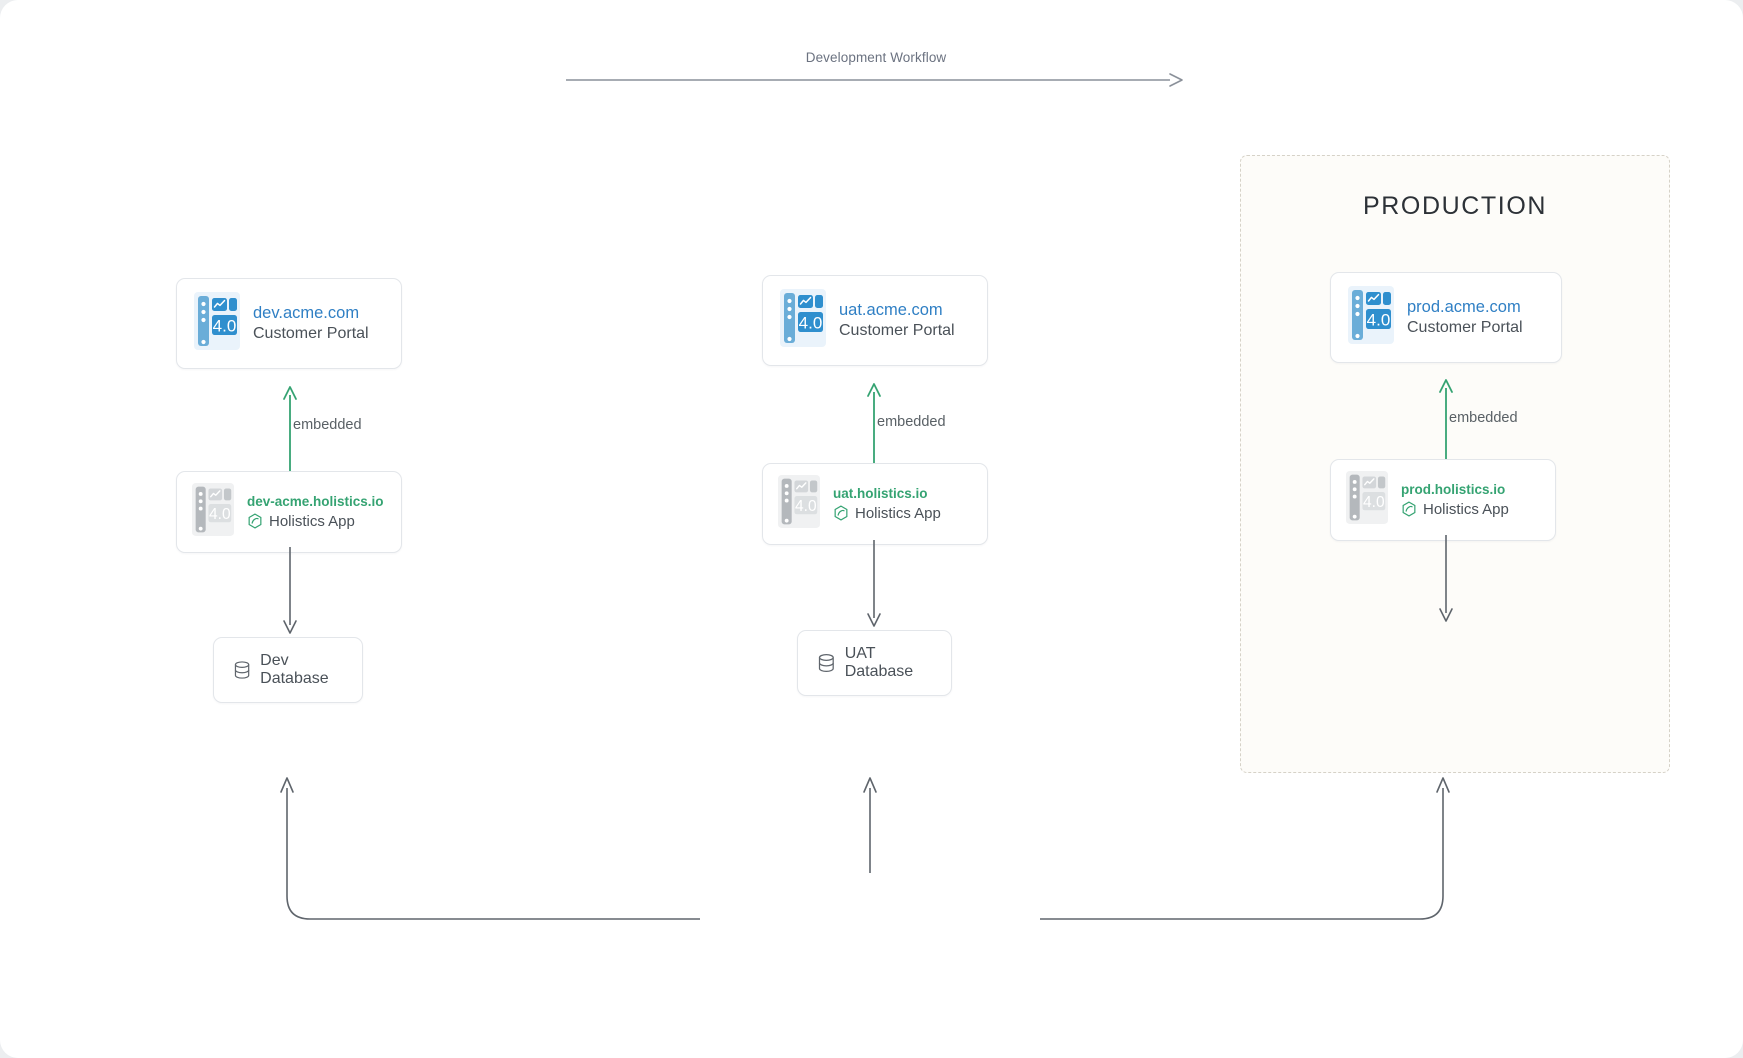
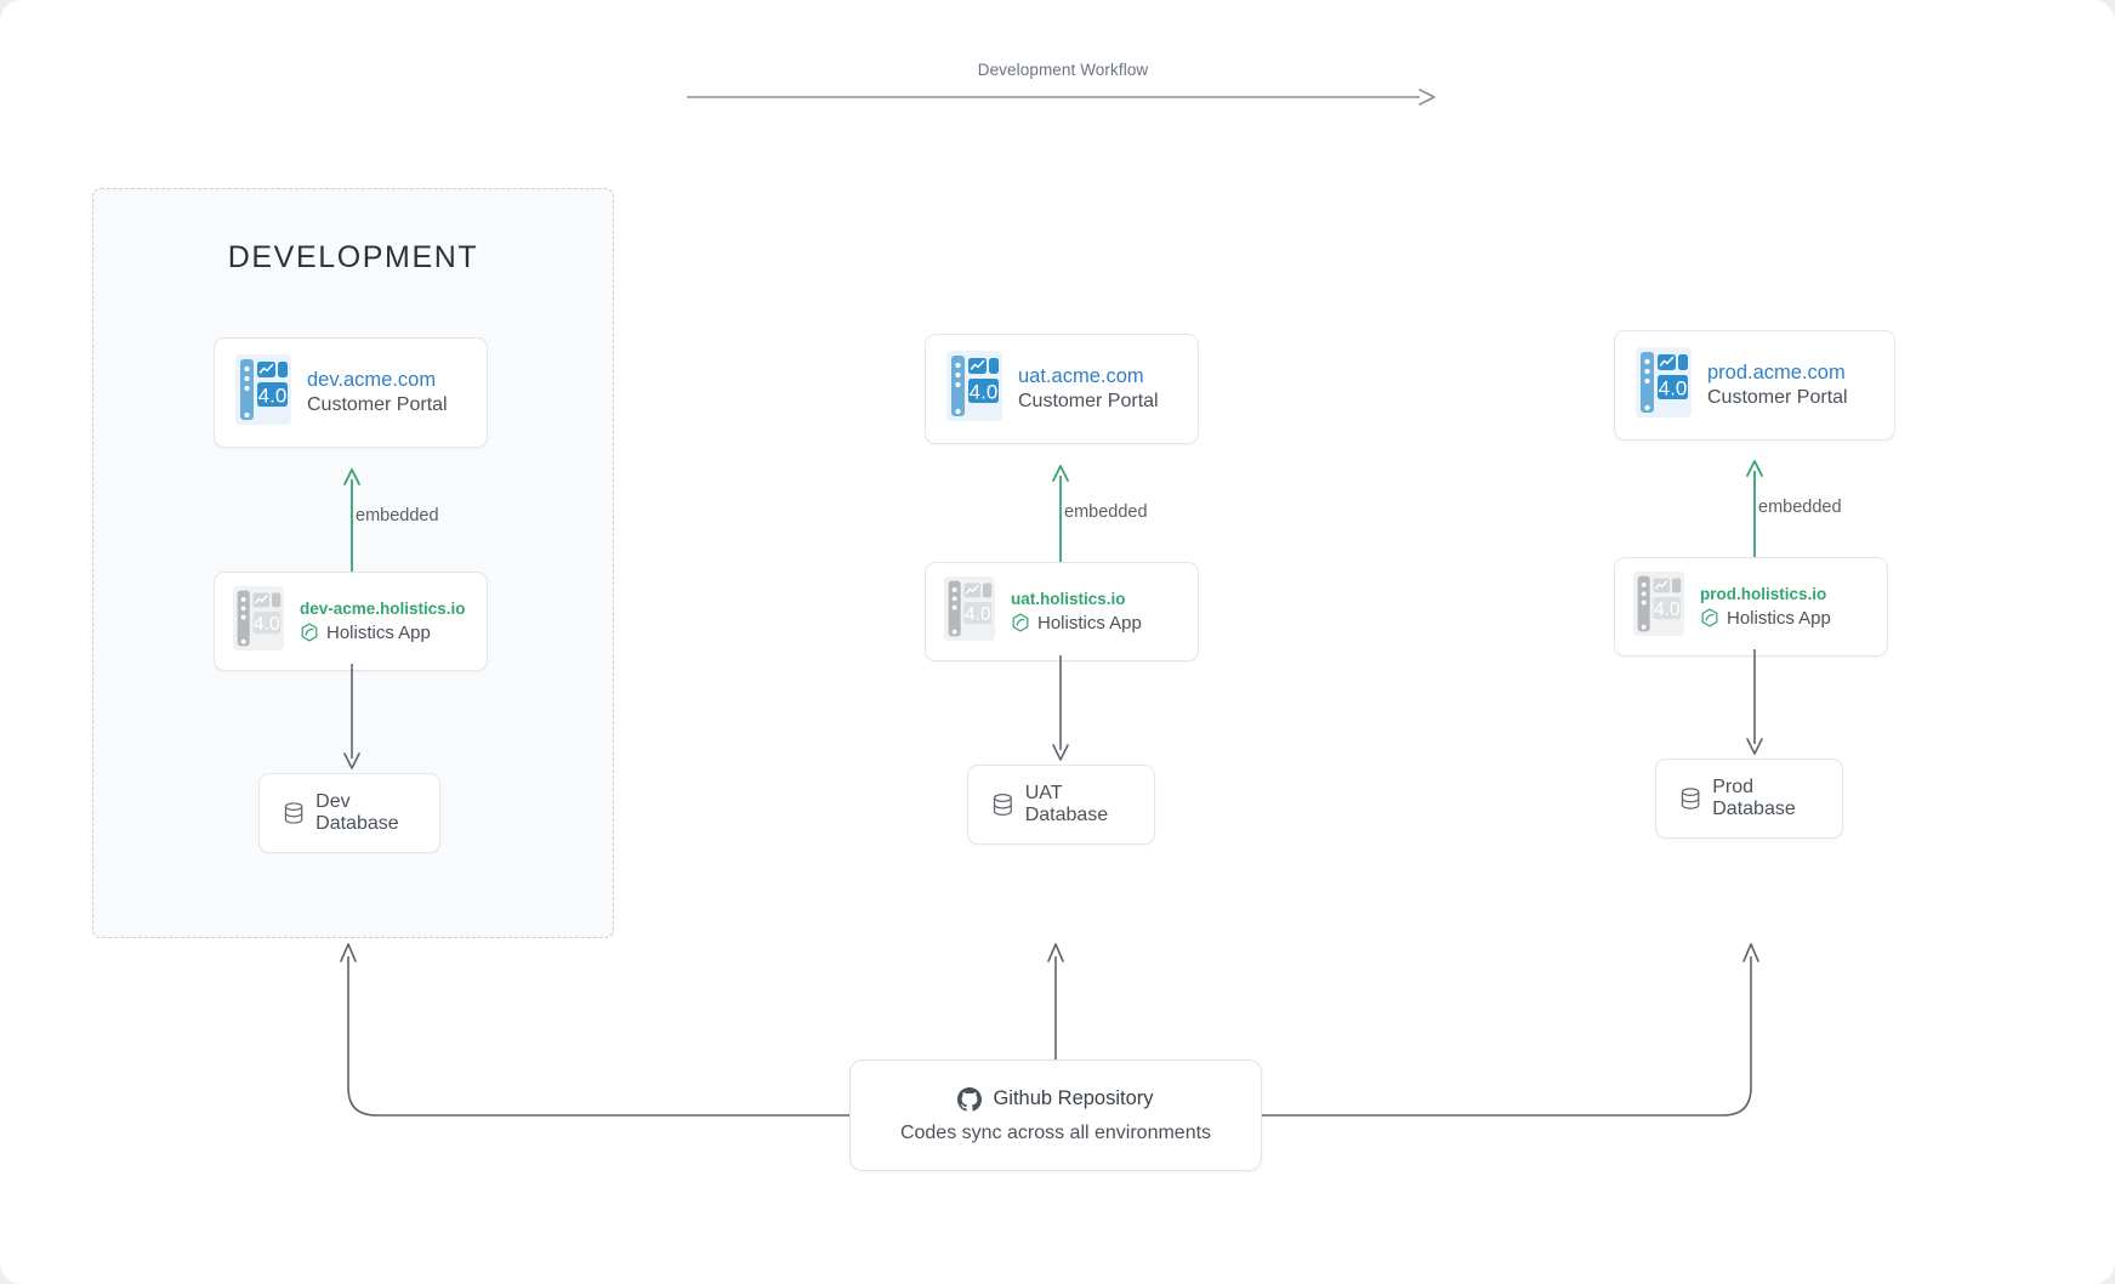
  Development Workflow
+ DEVELOPMENT
  4.0
  dev.acme.com
  Customer Portal
  embedded
  4.0
  dev-acme.holistics.io
  Holistics App
  Dev Database
  4.0
  uat.acme.com
  Customer Portal
  embedded
  4.0
  uat.holistics.io
  Holistics App
  UAT Database
- PRODUCTION
  4.0
  prod.acme.com
  Customer Portal
  embedded
  4.0
  prod.holistics.io
  Holistics App
+ Prod Database
+ Github Repository
+ Codes sync across all environments
